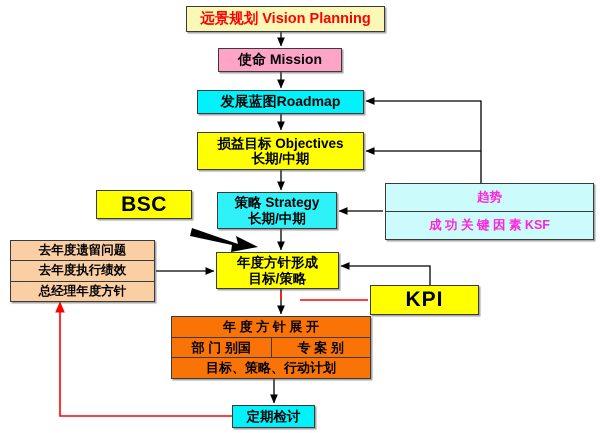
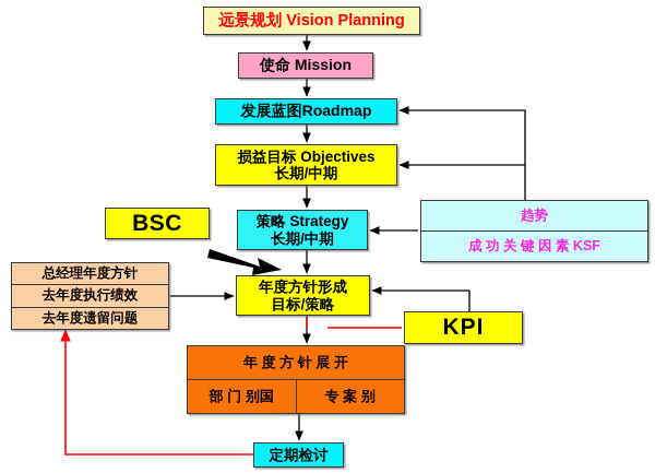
  远景规划 Vision Planning
  使命 Mission
  发展蓝图Roadmap
  损益目标 Objectives
  长期/中期
  策略 Strategy
  长期/中期
  BSC
  年度方针形成
  目标/策略
  KPI
  定期检讨
- 去年度遗留问题
+ 总经理年度方针
  去年度执行绩效
- 总经理年度方针
+ 去年度遗留问题
  趋势
  成 功 关 键 因 素 KSF
  年 度 方 针 展 开
  部 门 别国
  专 案 别
- 目标、策略、行动计划
